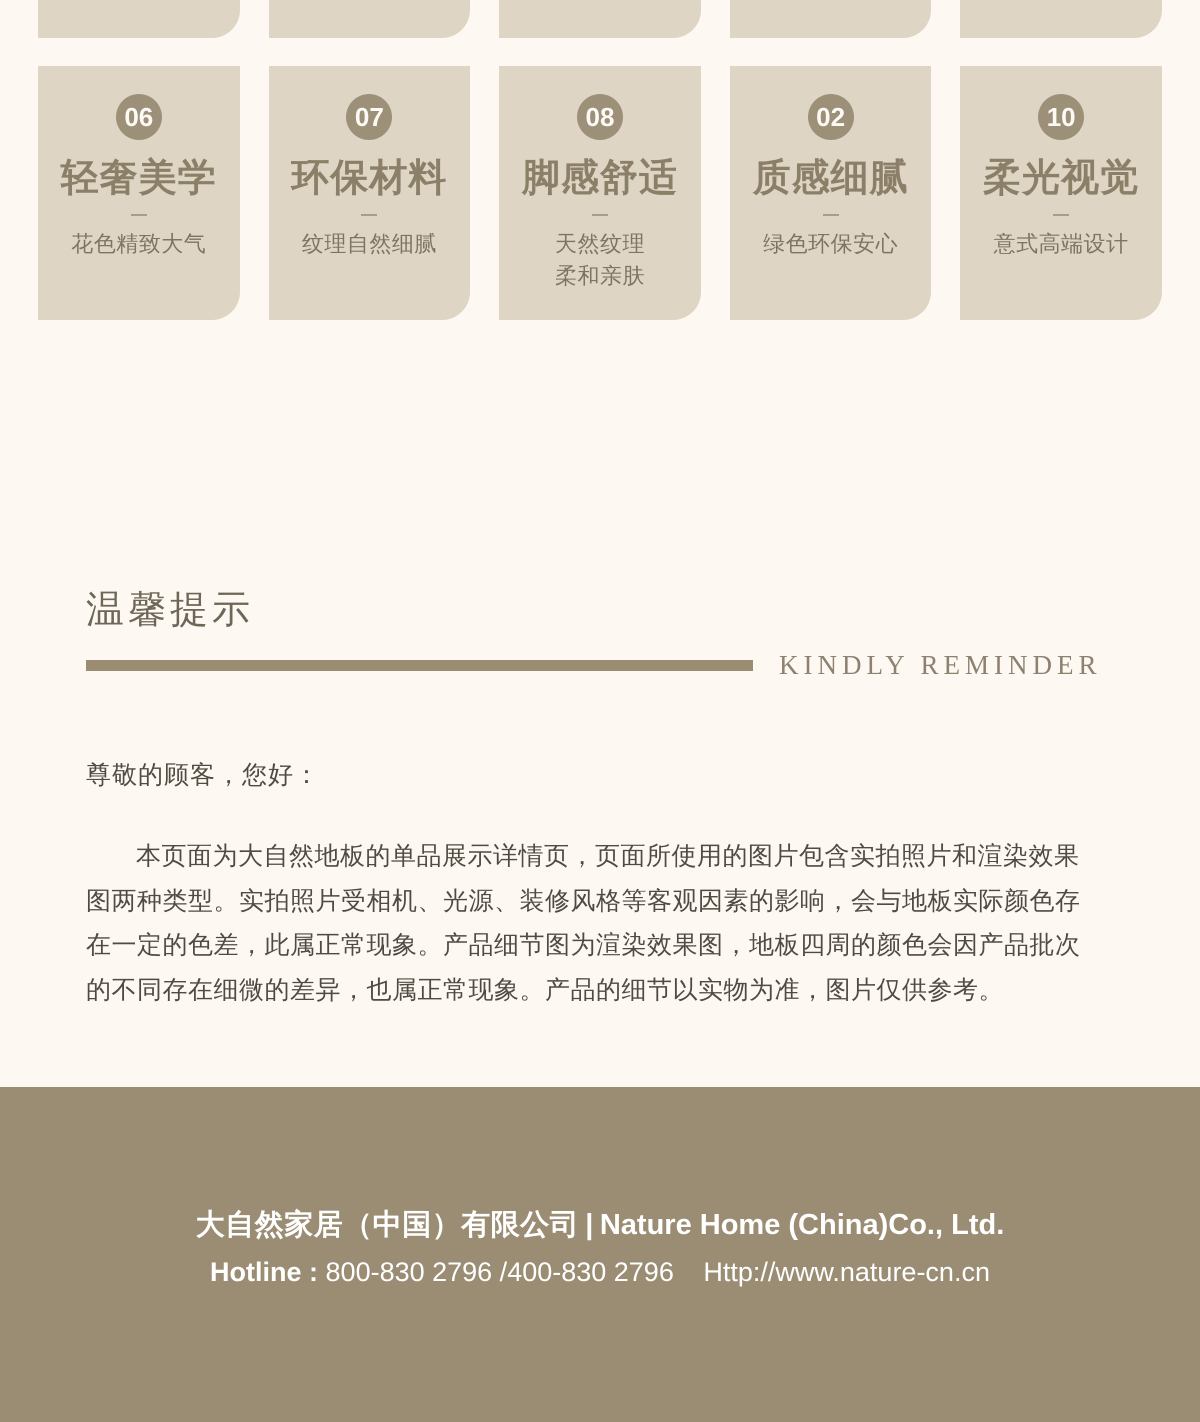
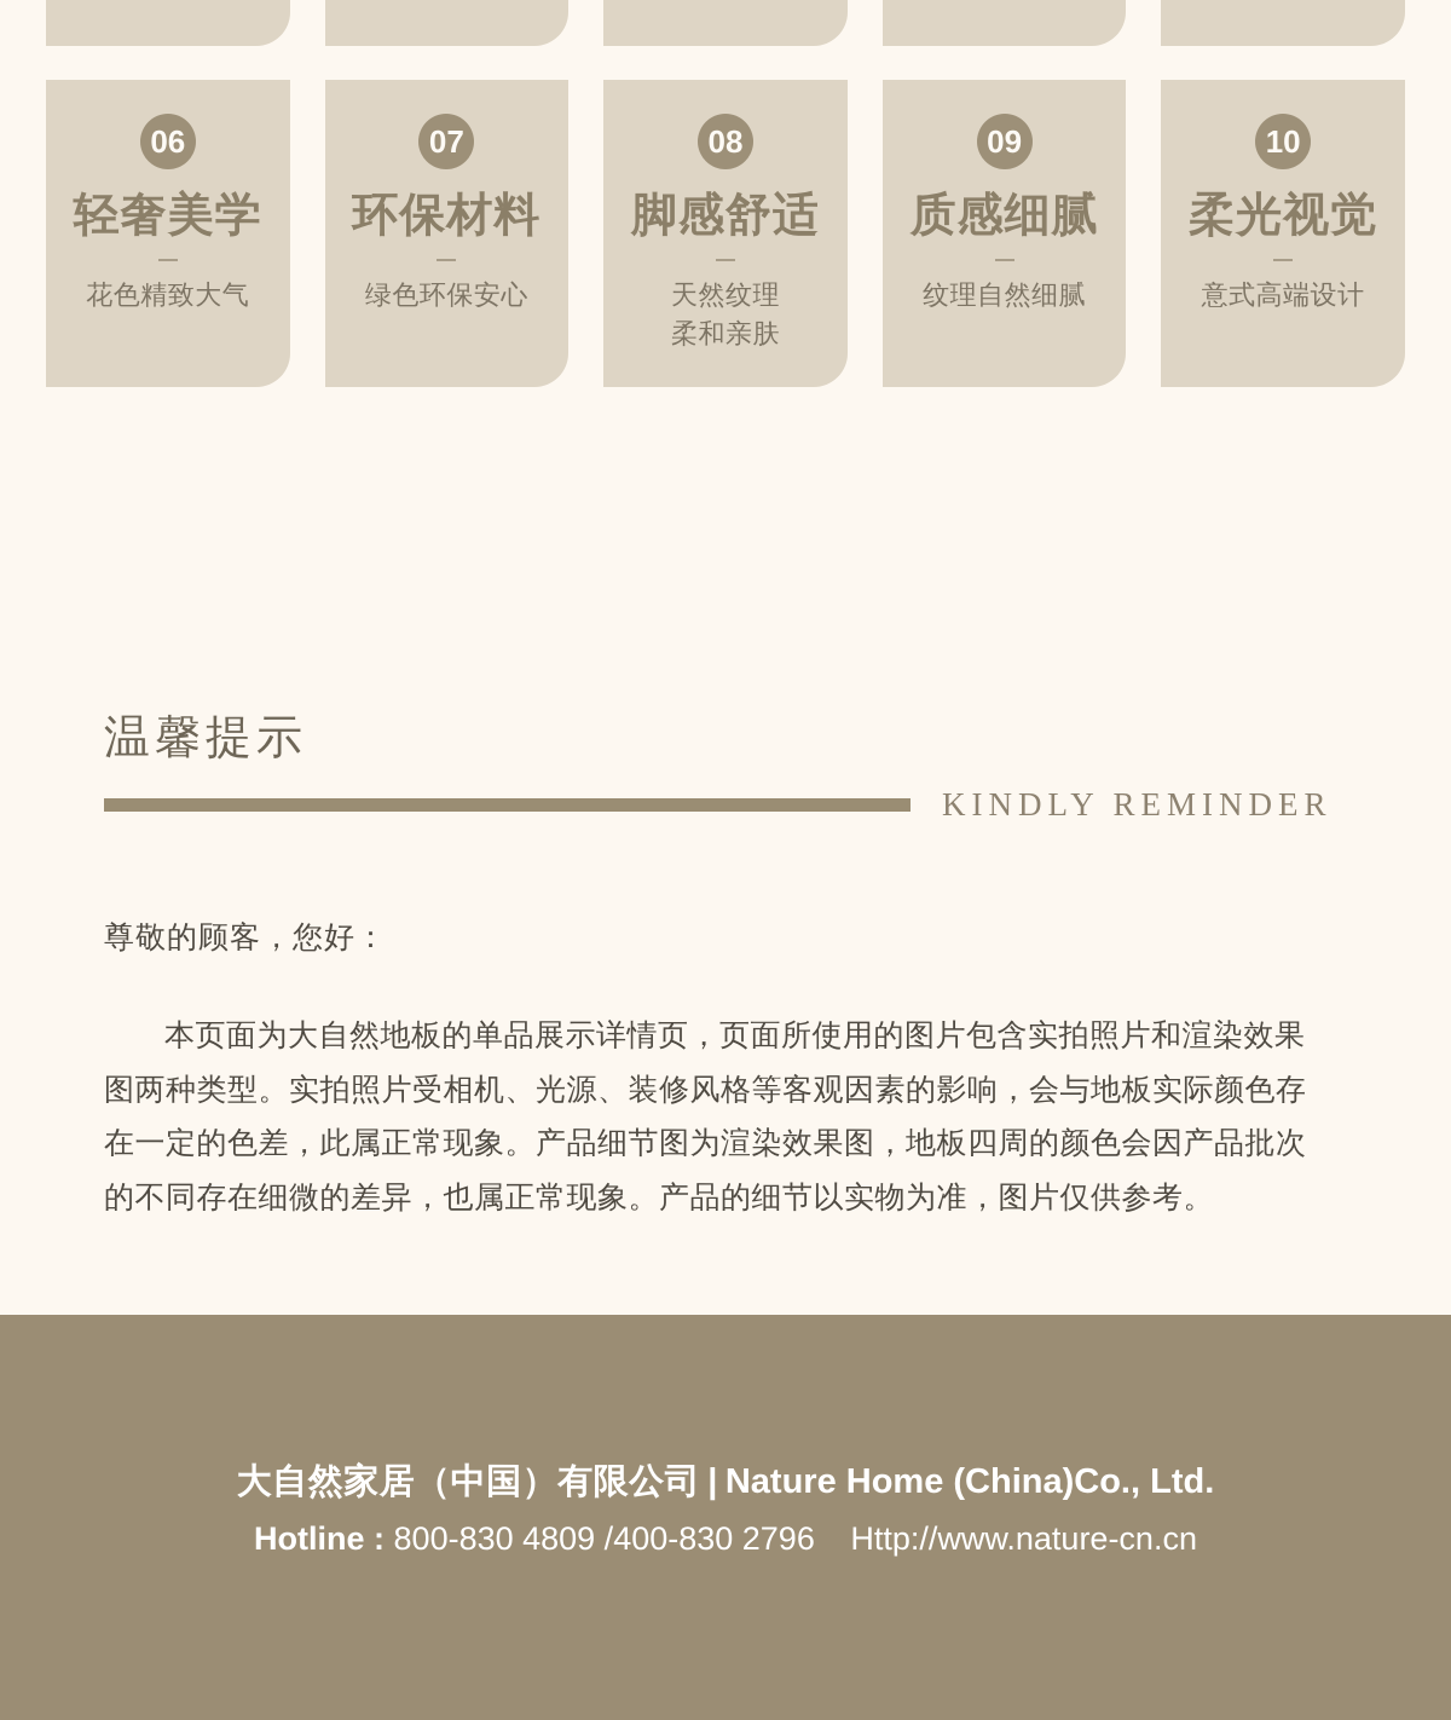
  06
  轻奢美学
  花色精致大气
  07
  环保材料
- 纹理自然细腻
+ 绿色环保安心
  08
  脚感舒适
  天然纹理
  柔和亲肤
- 02
+ 09
  质感细腻
- 绿色环保安心
+ 纹理自然细腻
  10
  柔光视觉
  意式高端设计
  温馨提示
  KINDLY REMINDER
  尊敬的顾客，您好：
  本页面为大自然地板的单品展示详情页，页面所使用的图片包含实拍照片和渲染效果图两种类型。实拍照片受相机、光源、装修风格等客观因素的影响，会与地板实际颜色存在一定的色差，此属正常现象。产品细节图为渲染效果图，地板四周的颜色会因产品批次的不同存在细微的差异，也属正常现象。产品的细节以实物为准，图片仅供参考。
  大自然家居（中国）有限公司 | Nature Home (China)Co., Ltd.
- Hotline : 800-830 2796 /400-830 2796 Http://www.nature-cn.cn
+ Hotline : 800-830 4809 /400-830 2796 Http://www.nature-cn.cn
